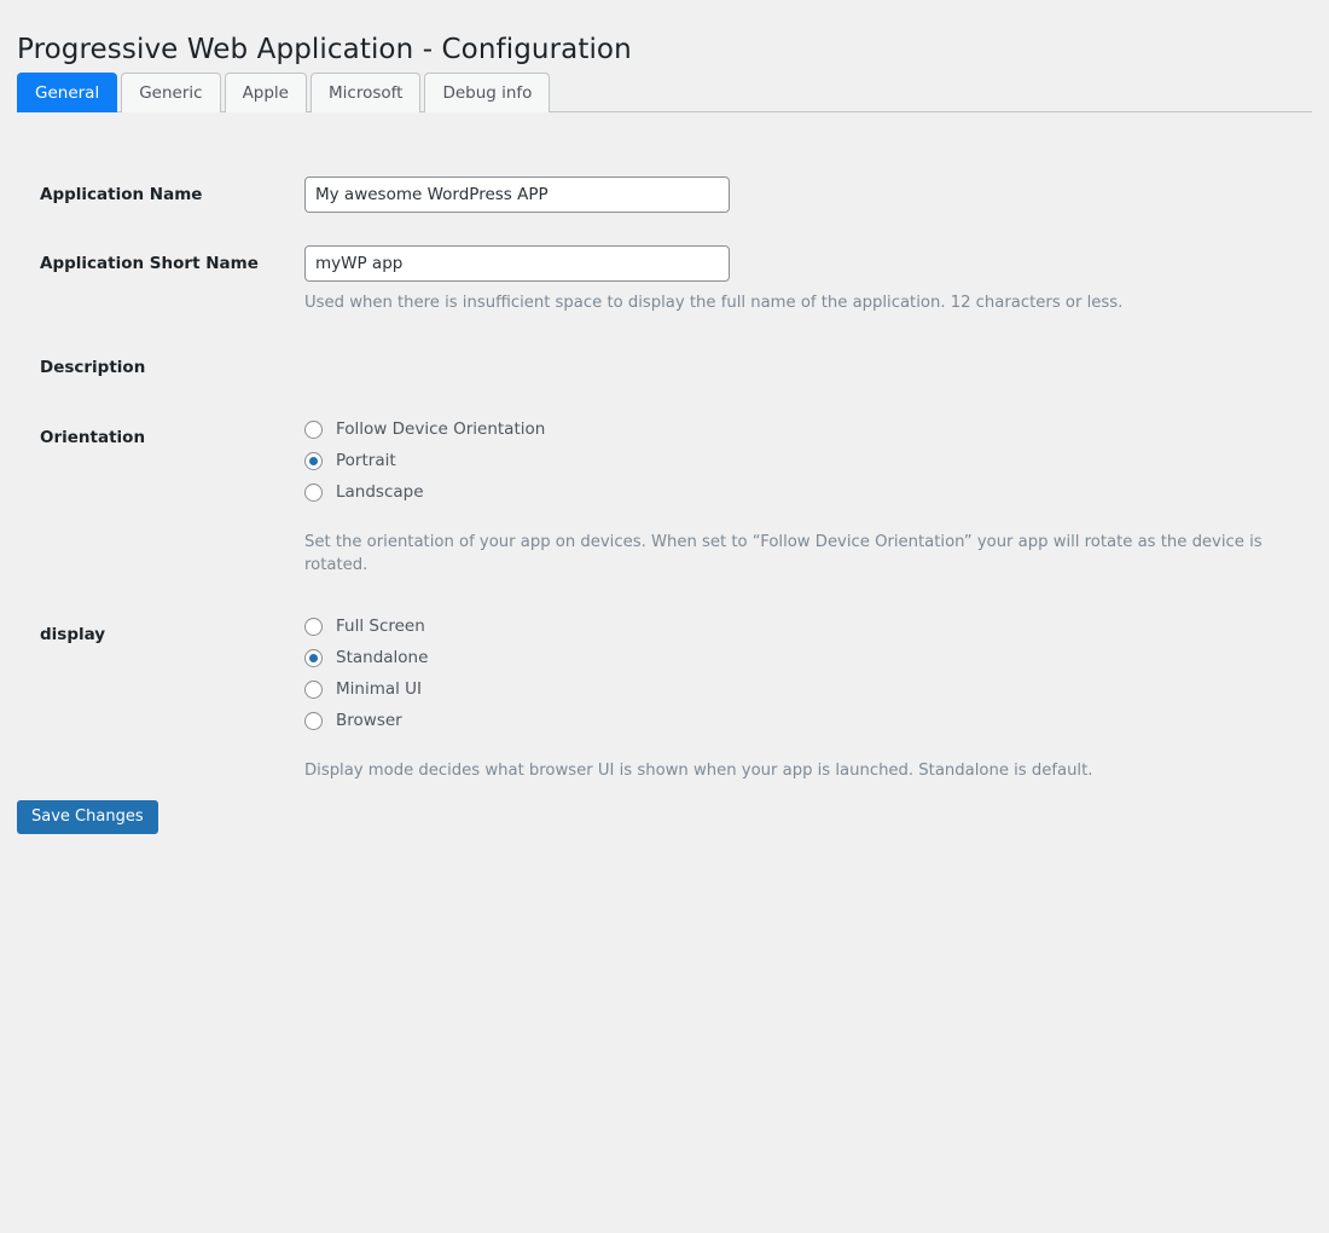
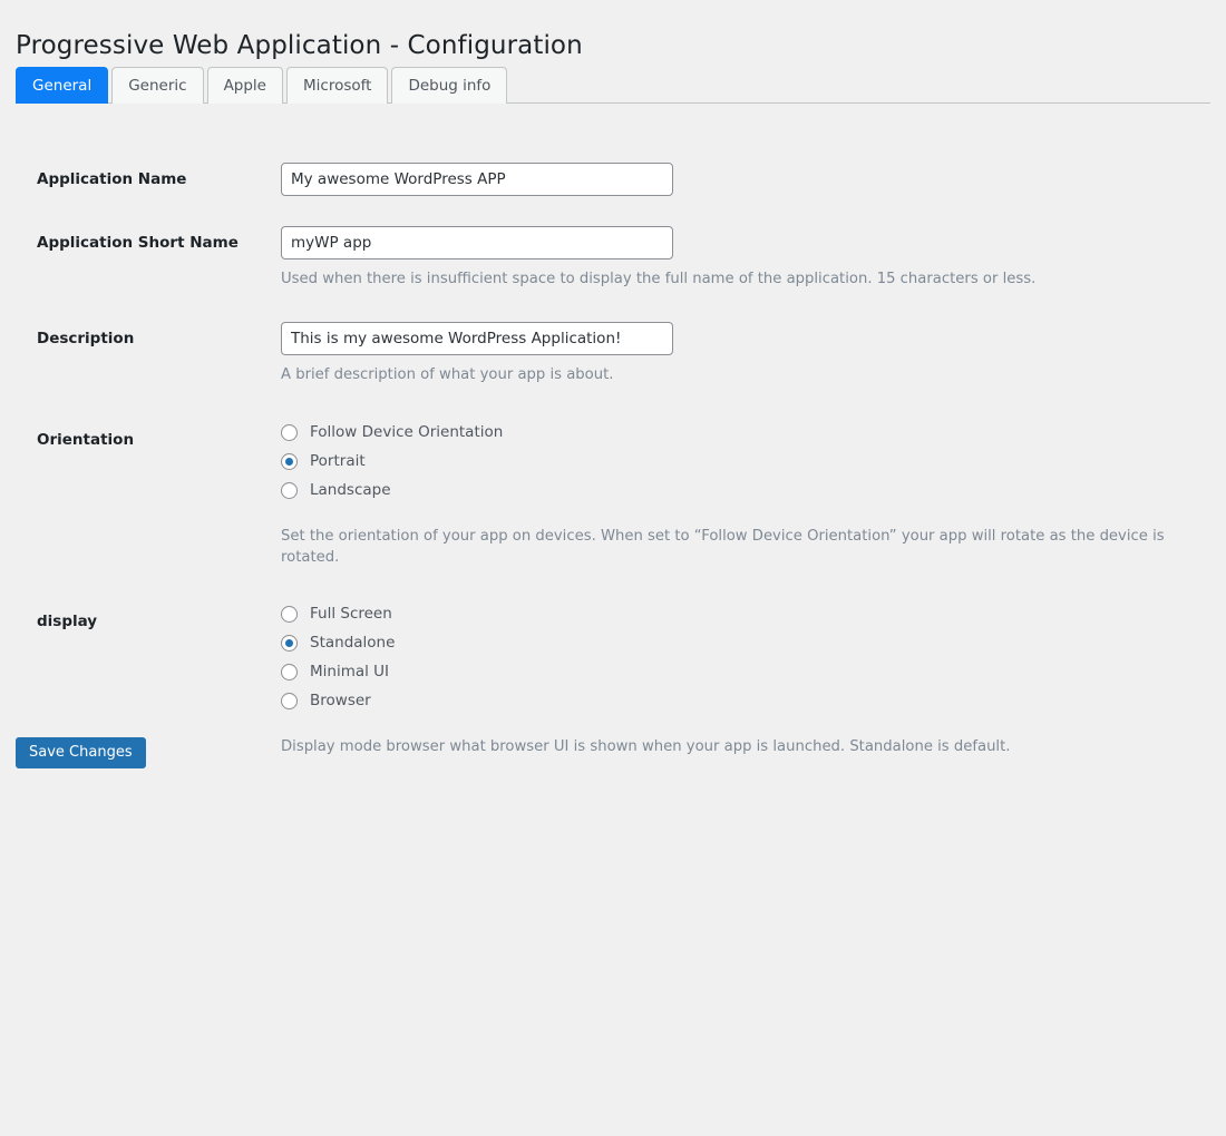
  Progressive Web Application - Configuration
  General
  Generic
  Apple
  Microsoft
  Debug info
  Application Name
  My awesome WordPress APP
  Application Short Name
  myWP app
- Used when there is insufficient space to display the full name of the application. 12 characters or less.
+ Used when there is insufficient space to display the full name of the application. 15 characters or less.
  Description
+ This is my awesome WordPress Application!
+ A brief description of what your app is about.
  Orientation
  Follow Device Orientation
  Portrait
  Landscape
  Set the orientation of your app on devices. When set to “Follow Device Orientation” your app will rotate as the device is rotated.
  display
  Full Screen
  Standalone
  Minimal UI
  Browser
- Display mode decides what browser UI is shown when your app is launched. Standalone is default.
+ Display mode browser what browser UI is shown when your app is launched. Standalone is default.
  Save Changes
